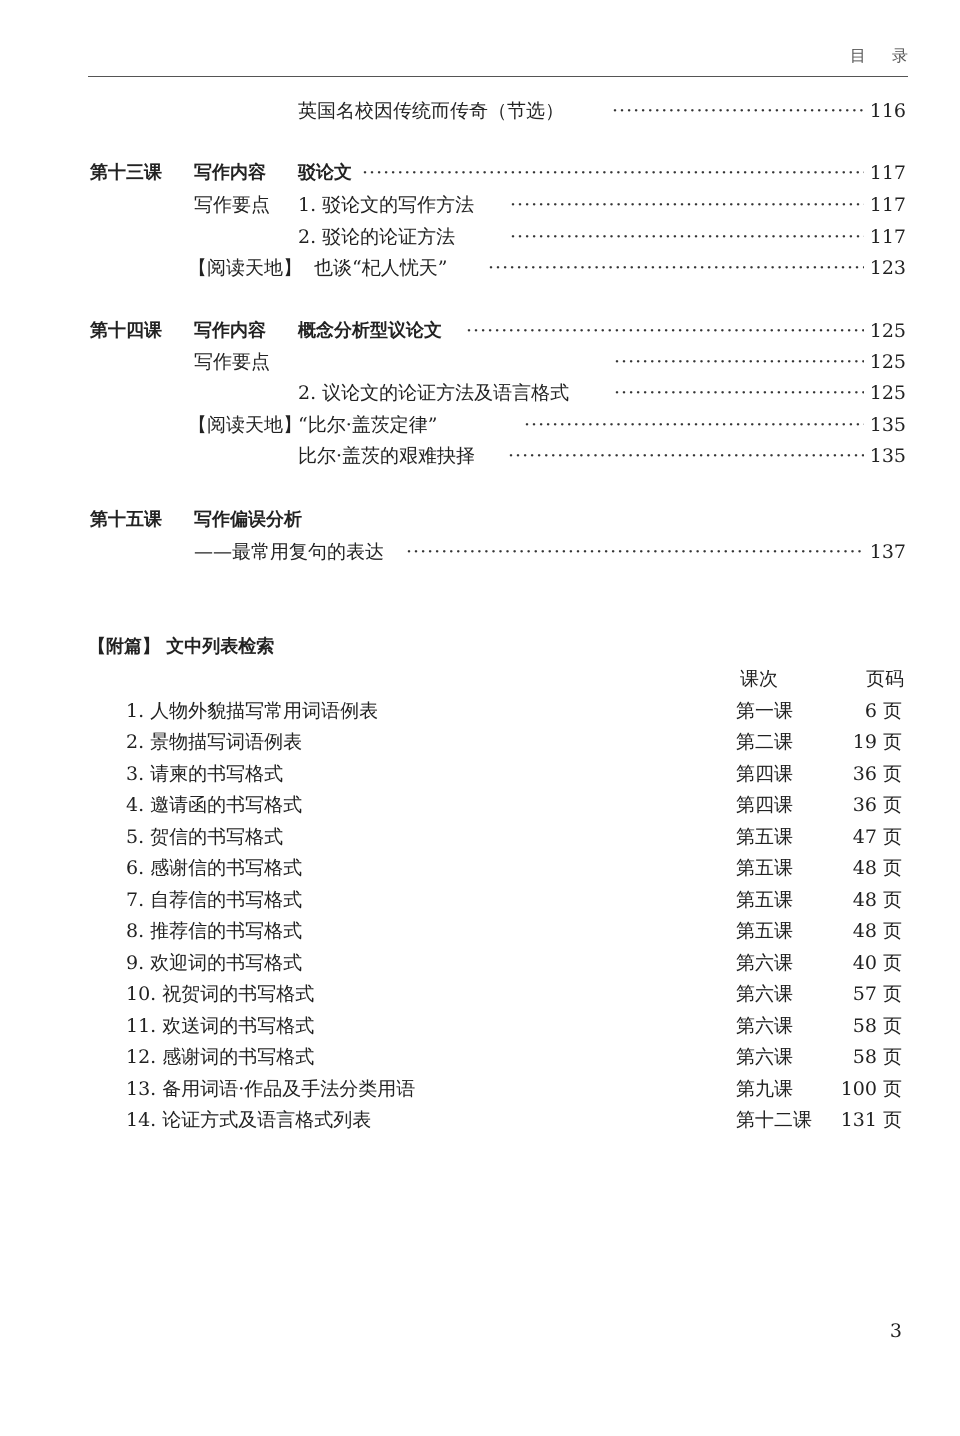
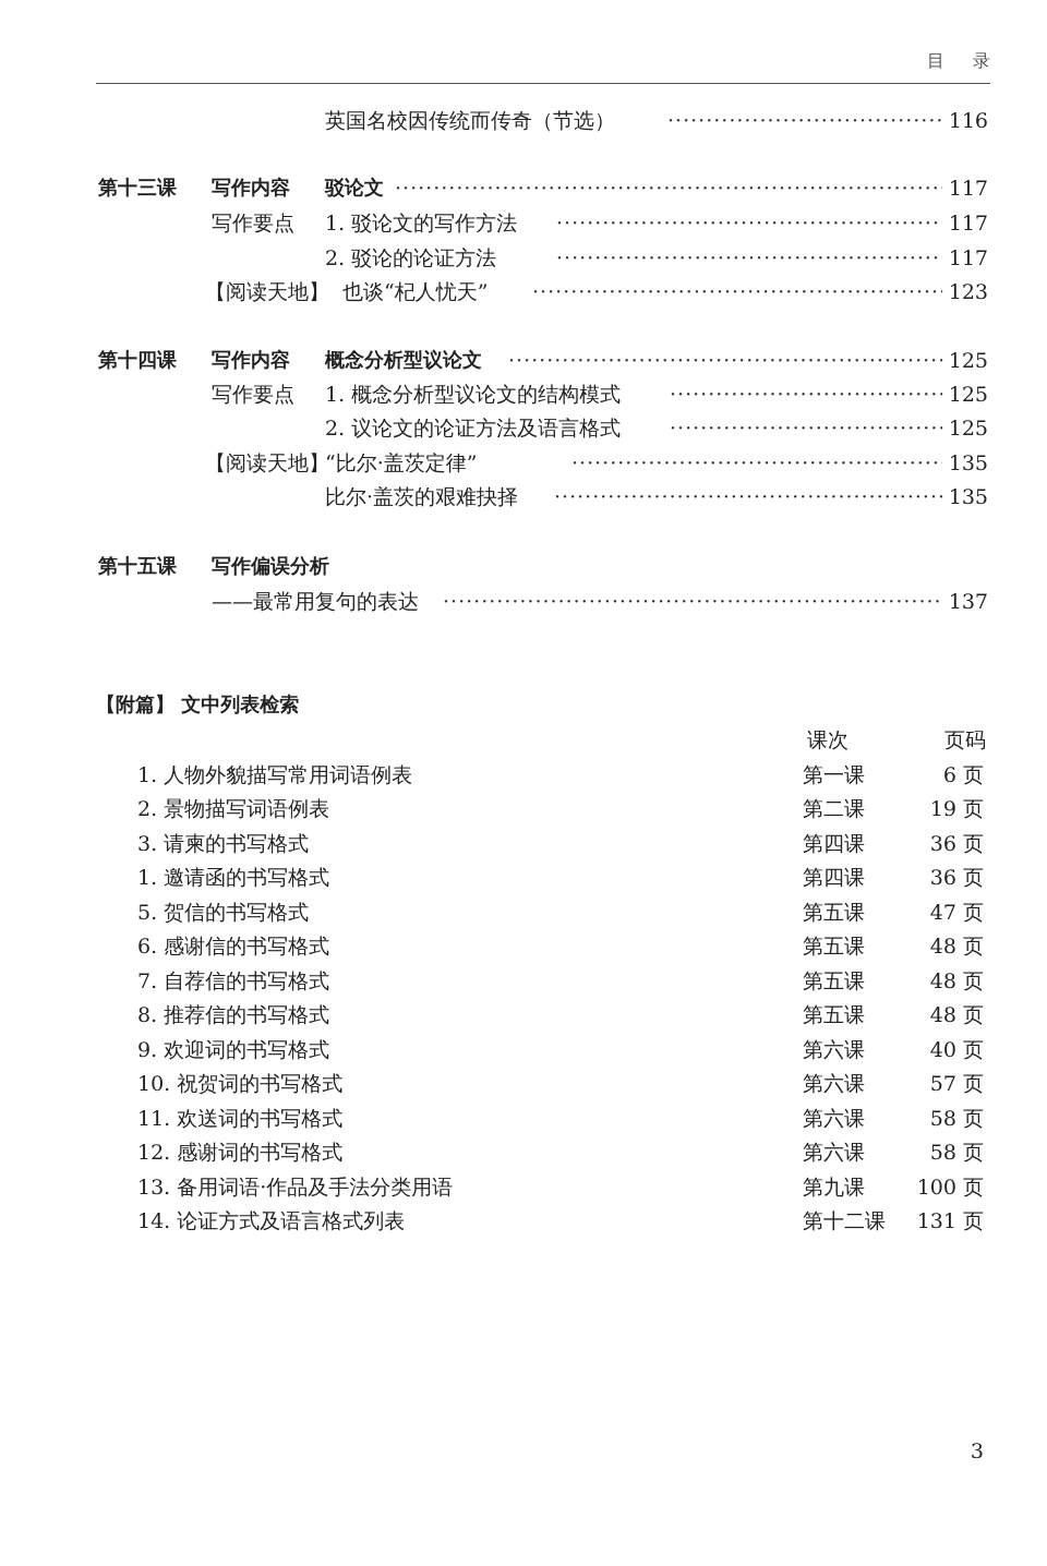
  目录
  英国名校因传统而传奇（节选）
  116
  第十三课
  写作内容
  驳论文
  117
  写作要点
  1. 驳论文的写作方法
  117
  2. 驳论的论证方法
  117
  【阅读天地】
  也谈“杞人忧天”
  123
  第十四课
  写作内容
  概念分析型议论文
  125
  写作要点
+ 1. 概念分析型议论文的结构模式
  125
  2. 议论文的论证方法及语言格式
  125
  【阅读天地】
  “比尔·盖茨定律”
  135
  比尔·盖茨的艰难抉择
  135
  第十五课
  写作偏误分析
  ——最常用复句的表达
  137
  【附篇】 文中列表检索
  课次
  页码
  1. 人物外貌描写常用词语例表
  第一课
  6 页
  2. 景物描写词语例表
  第二课
  19 页
  3. 请柬的书写格式
  第四课
  36 页
- 4. 邀请函的书写格式
+ 1. 邀请函的书写格式
  第四课
  36 页
  5. 贺信的书写格式
  第五课
  47 页
  6. 感谢信的书写格式
  第五课
  48 页
  7. 自荐信的书写格式
  第五课
  48 页
  8. 推荐信的书写格式
  第五课
  48 页
  9. 欢迎词的书写格式
  第六课
  40 页
  10. 祝贺词的书写格式
  第六课
  57 页
  11. 欢送词的书写格式
  第六课
  58 页
  12. 感谢词的书写格式
  第六课
  58 页
  13. 备用词语·作品及手法分类用语
  第九课
  100 页
  14. 论证方式及语言格式列表
  第十二课
  131 页
  3
